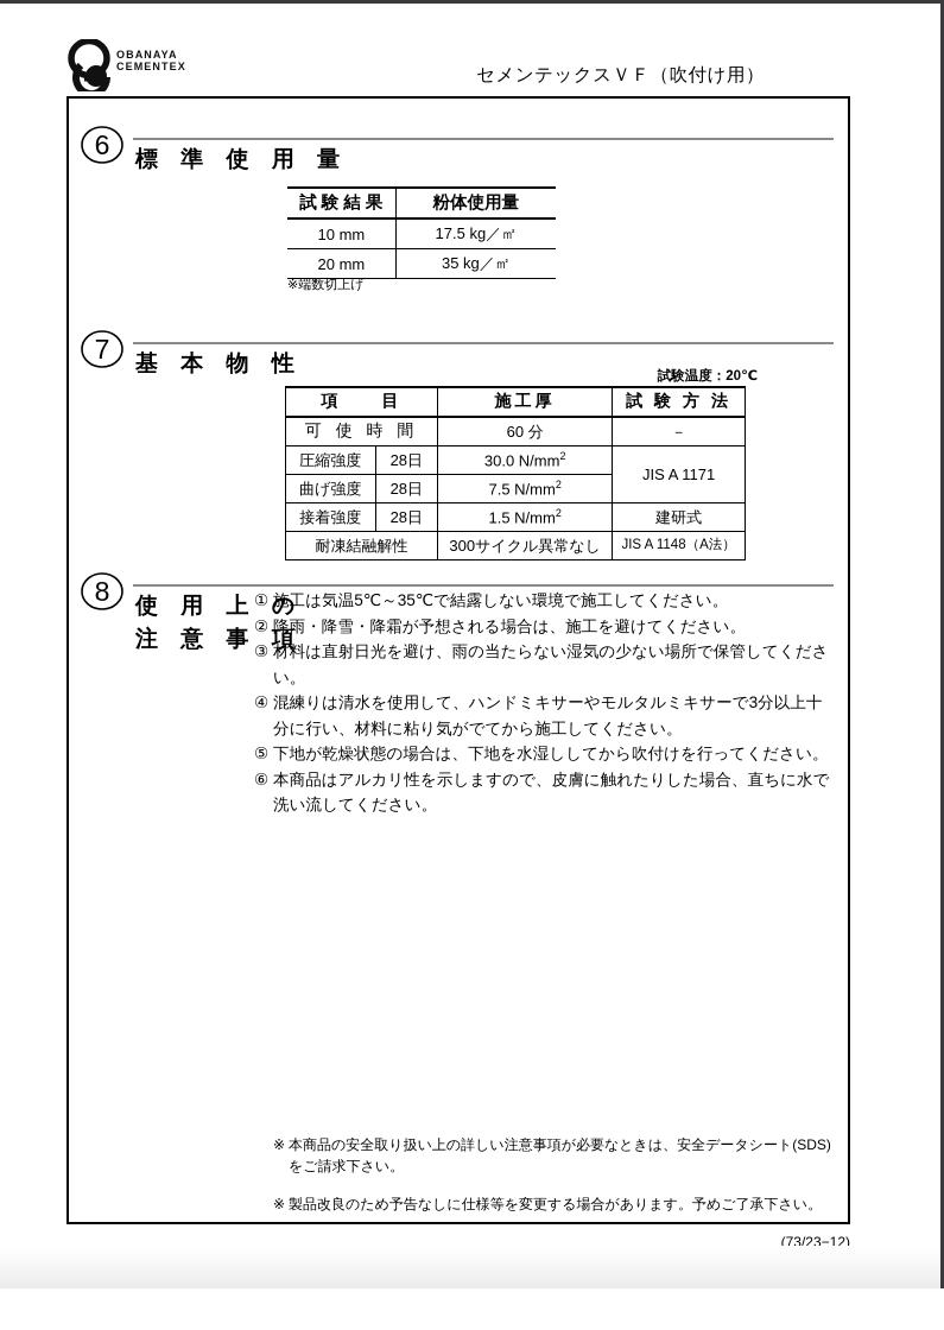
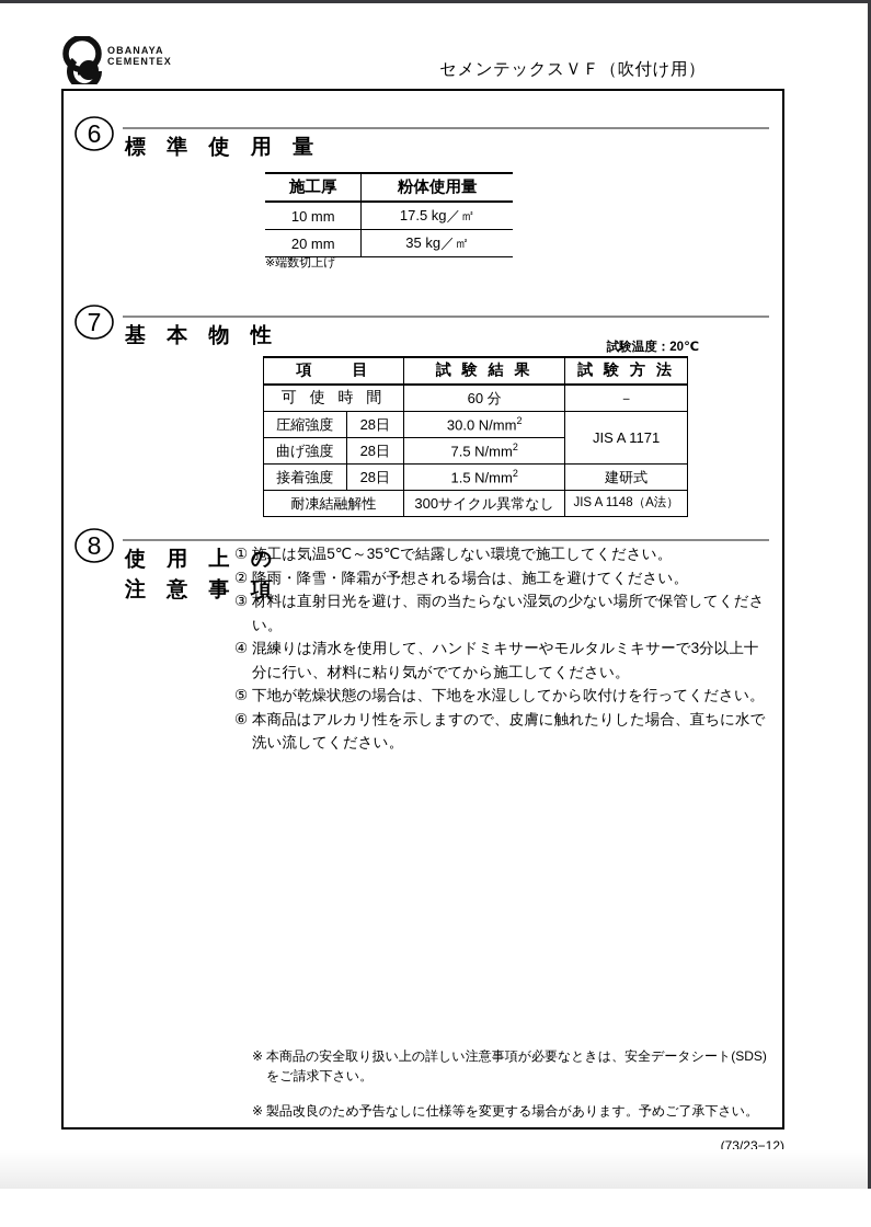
  OBANAYA
  CEMENTEX
  セメンテックスＶＦ（吹付け用）
  6
  標 準 使 用 量
- 試 験 結 果	粉体使用量
+ 施工厚	粉体使用量
  10 mm	17.5 kg／㎡
  20 mm	35 kg／㎡
  ※端数切上げ
  7
  基 本 物 性
  試験温度：20℃
- 項 目	施工厚	試 験 方 法
+ 項 目	試 験 結 果	試 験 方 法
  可 使 時 間	60 分	－
  圧縮強度	28日	30.0 N/mm2	JIS A 1171
  曲げ強度	28日	7.5 N/mm2
  接着強度	28日	1.5 N/mm2	建研式
  耐凍結融解性	300サイクル異常なし	JIS A 1148（A法）
  8
  使 用 上 の
  注 意 事 項
  ①
  施工は気温5℃～35℃で結露しない環境で施工してください。
  ②
  降雨・降雪・降霜が予想される場合は、施工を避けてください。
  ③
  材料は直射日光を避け、雨の当たらない湿気の少ない場所で保管してください。
  ④
  混練りは清水を使用して、ハンドミキサーやモルタルミキサーで3分以上十分に行い、材料に粘り気がでてから施工してください。
  ⑤
  下地が乾燥状態の場合は、下地を水湿ししてから吹付けを行ってください。
  ⑥
  本商品はアルカリ性を示しますので、皮膚に触れたりした場合、直ちに水で洗い流してください。
  ※
  本商品の安全取り扱い上の詳しい注意事項が必要なときは、安全データシート(SDS)をご請求下さい。
  ※
  製品改良のため予告なしに仕様等を変更する場合があります。予めご了承下さい。
  (73/23−12)
